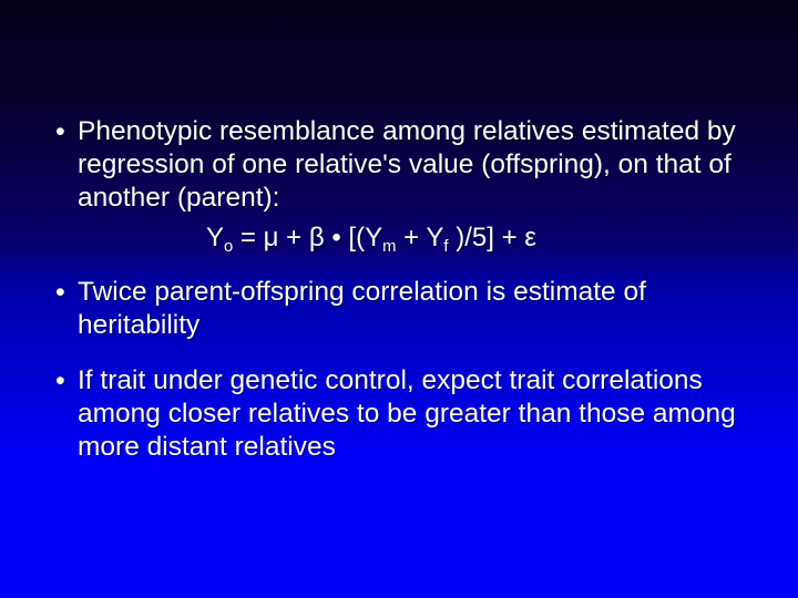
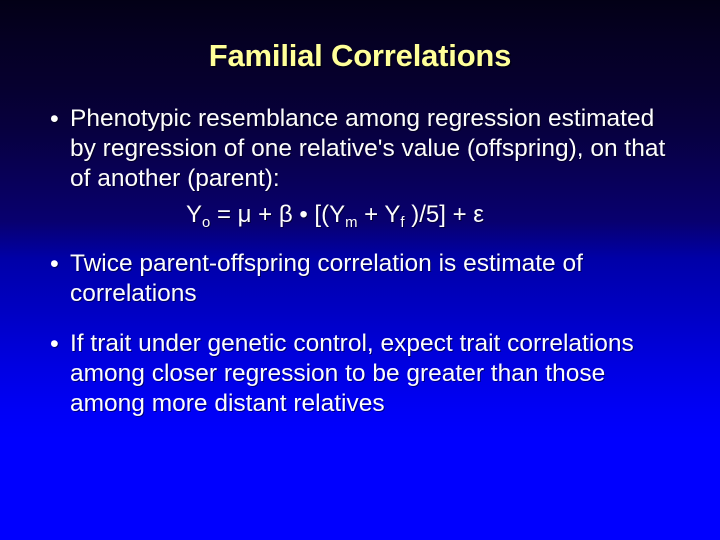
+ Familial Correlations
  •
- Phenotypic resemblance among relatives estimated by regression of one relative's value (offspring), on that of another (parent):
+ Phenotypic resemblance among regression estimated by regression of one relative's value (offspring), on that of another (parent):
  Yo = μ + β • [(Ym + Yf )/5] + ε
  •
- Twice parent-offspring correlation is estimate of heritability
+ Twice parent-offspring correlation is estimate of correlations
  •
- If trait under genetic control, expect trait correlations among closer relatives to be greater than those among more distant relatives
+ If trait under genetic control, expect trait correlations among closer regression to be greater than those among more distant relatives
